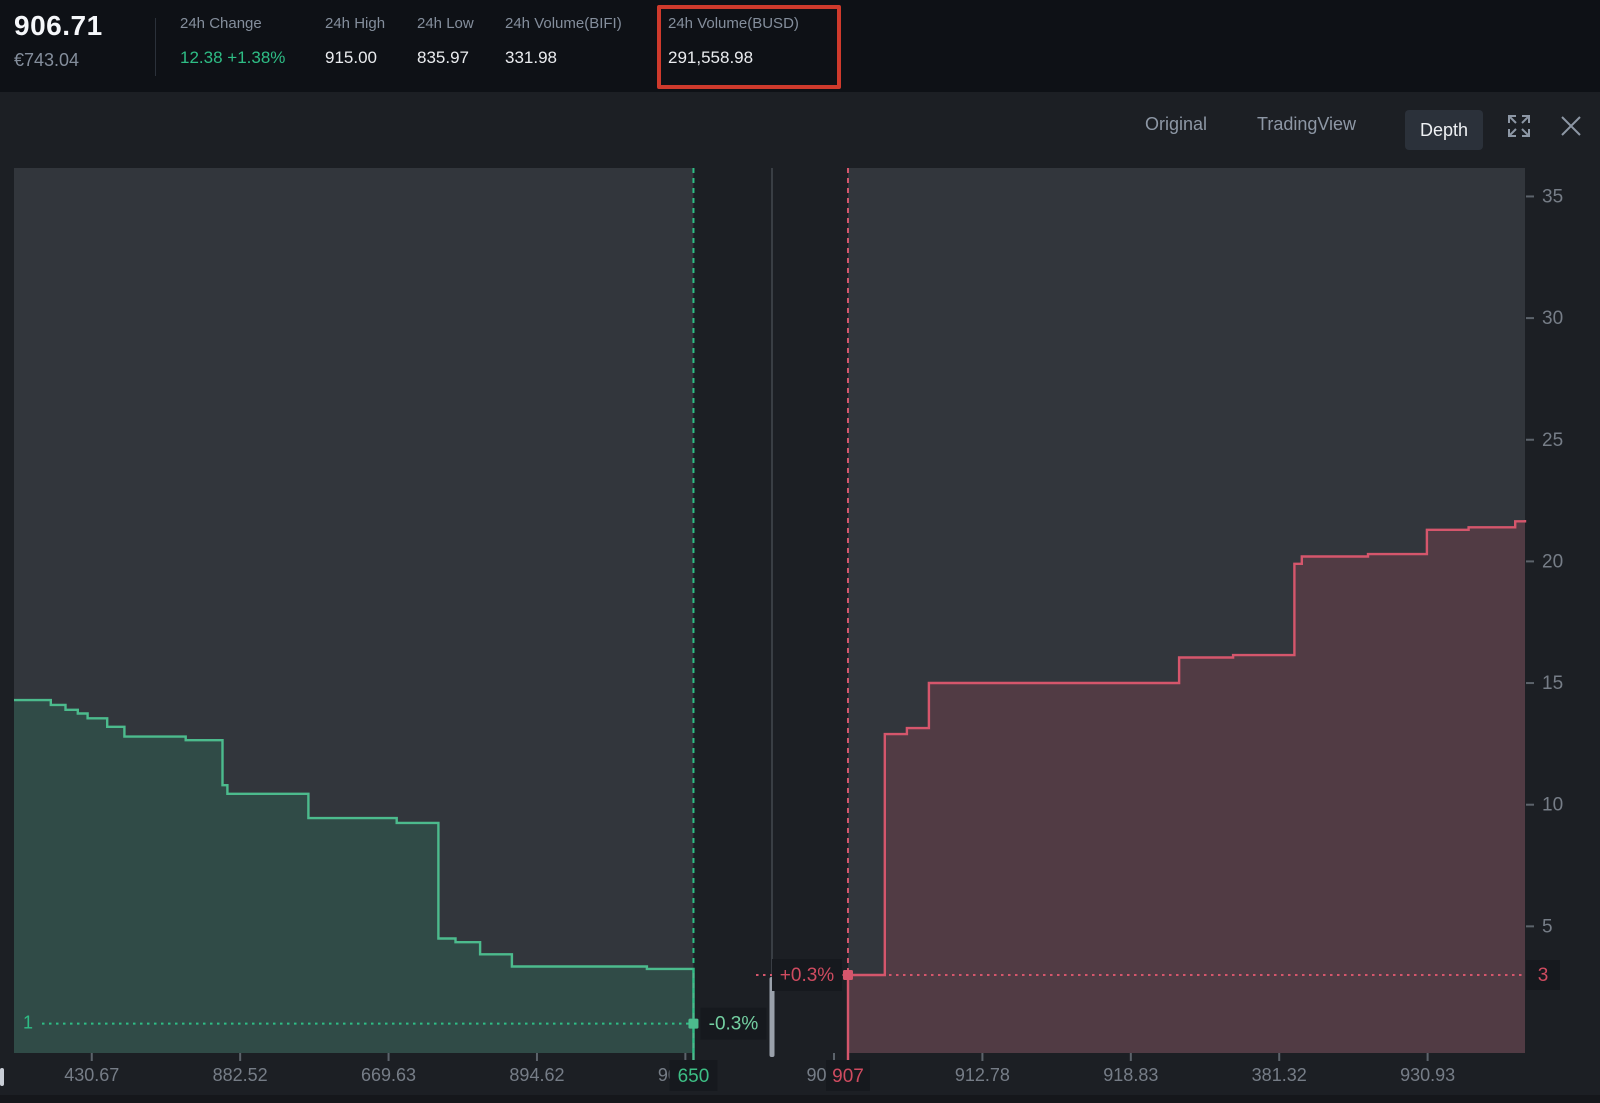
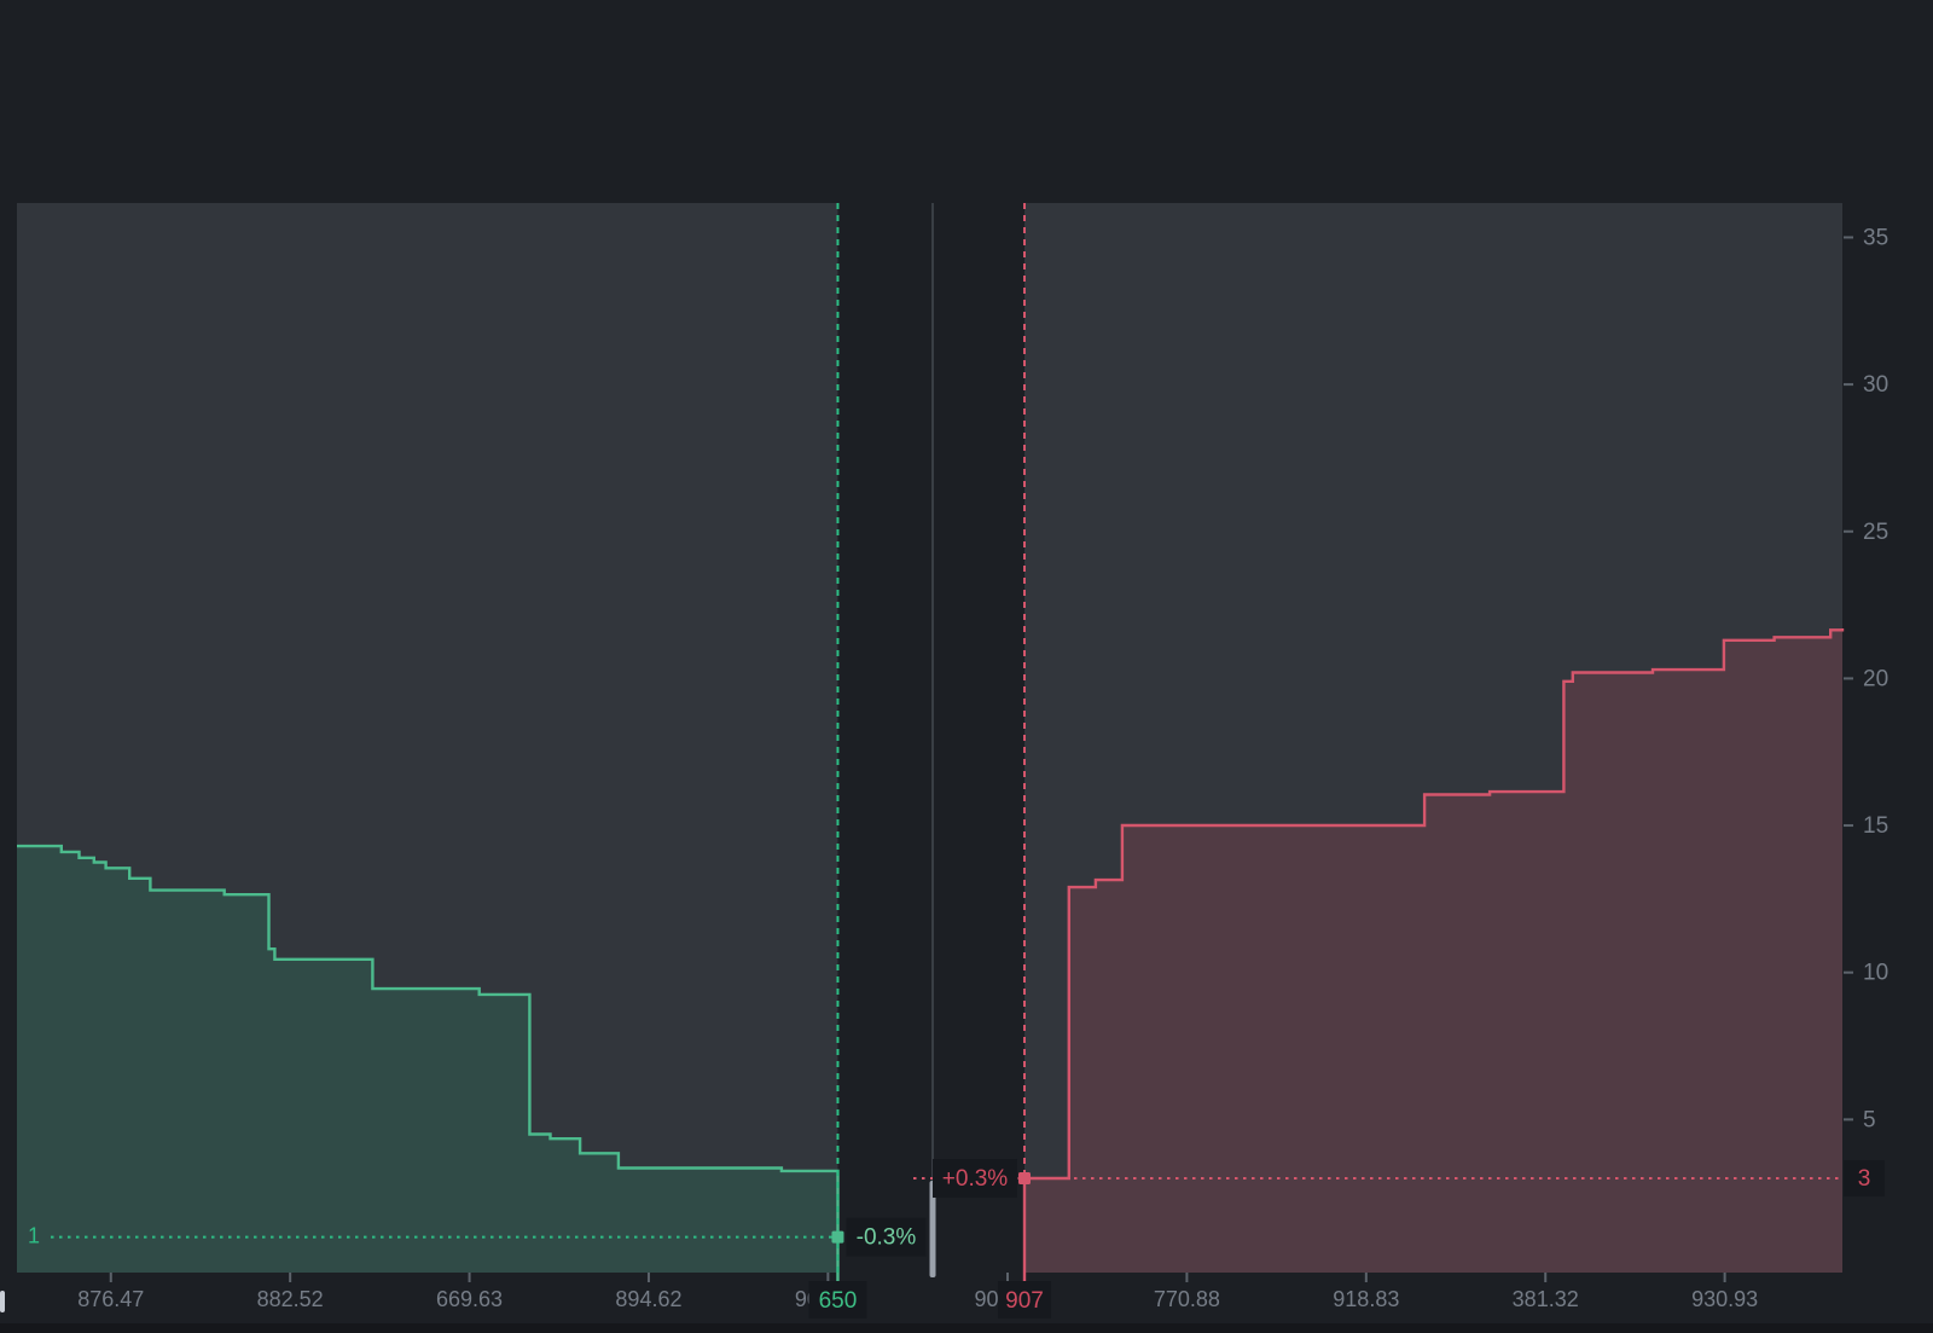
  1
  -0.3%
  +0.3%
  35
  30
  25
  20
  15
  10
  5
  3
- 430.67
+ 876.47
  882.52
  669.63
  894.62
- 912.78
+ 770.88
  918.83
  381.32
  930.93
  650
  907
- 906.71
- €743.04
- 24h Change
- 12.38 +1.38%
- 24h High
- 915.00
- 24h Low
- 835.97
- 24h Volume(BIFI)
- 331.98
- 24h Volume(BUSD)
- 291,558.98
- Original
- TradingView
- Depth
